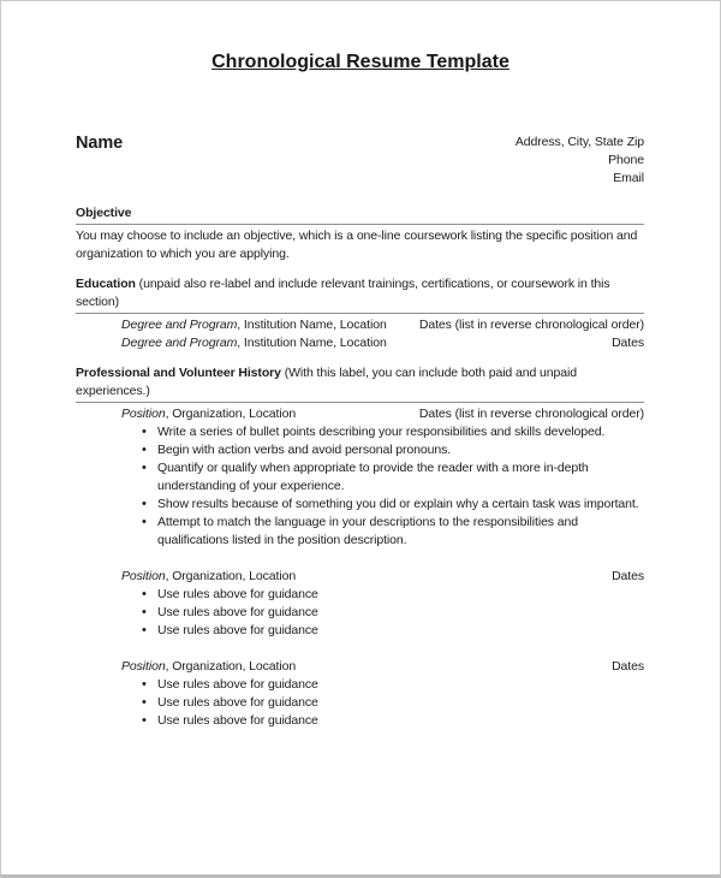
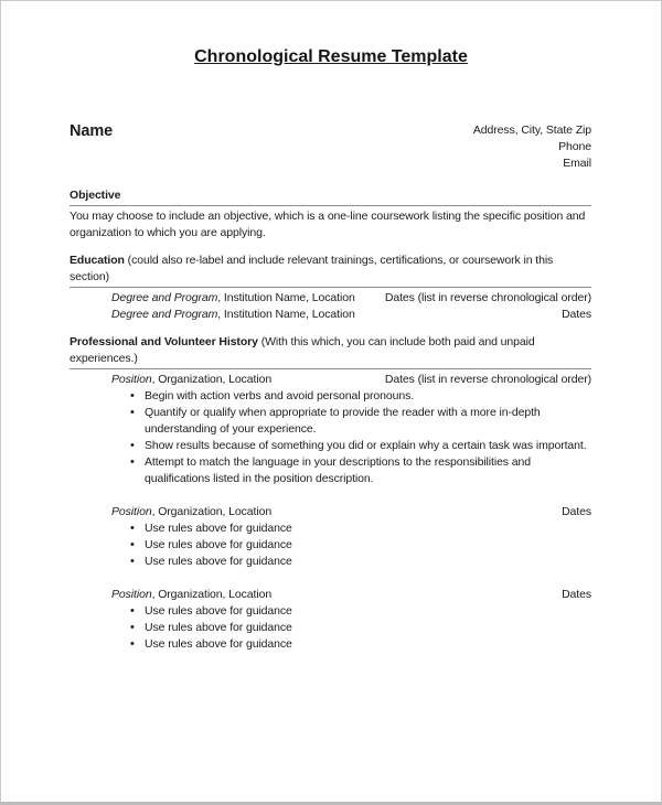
  Chronological Resume Template
  Name
  Address, City, State Zip
  Phone
  Email
  Objective
  You may choose to include an objective, which is a one-line coursework listing the specific position and organization to which you are applying.
- Education (unpaid also re-label and include relevant trainings, certifications, or coursework in this section)
+ Education (could also re-label and include relevant trainings, certifications, or coursework in this section)
  Degree and Program, Institution Name, Location
  Dates (list in reverse chronological order)
  Degree and Program, Institution Name, Location
  Dates
- Professional and Volunteer History (With this label, you can include both paid and unpaid experiences.)
+ Professional and Volunteer History (With this which, you can include both paid and unpaid experiences.)
  Position, Organization, Location
  Dates (list in reverse chronological order)
- Write a series of bullet points describing your responsibilities and skills developed.
  Begin with action verbs and avoid personal pronouns.
  Quantify or qualify when appropriate to provide the reader with a more in-depth understanding of your experience.
  Show results because of something you did or explain why a certain task was important.
  Attempt to match the language in your descriptions to the responsibilities and qualifications listed in the position description.
  Position, Organization, Location
  Dates
  Use rules above for guidance
  Use rules above for guidance
  Use rules above for guidance
  Position, Organization, Location
  Dates
  Use rules above for guidance
  Use rules above for guidance
  Use rules above for guidance
